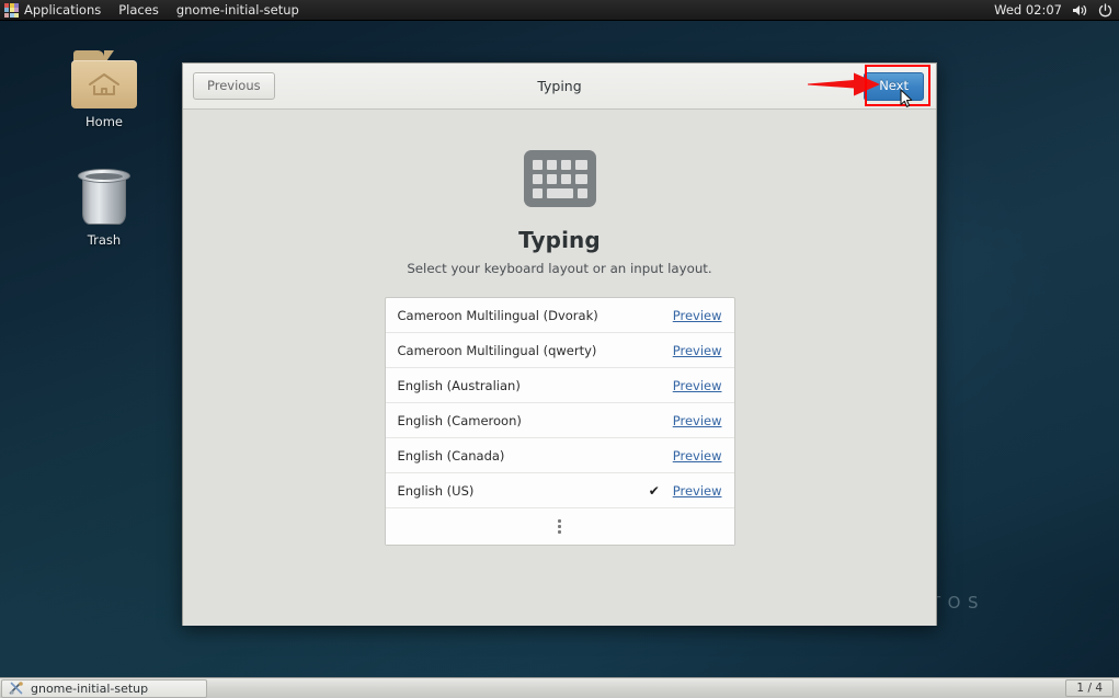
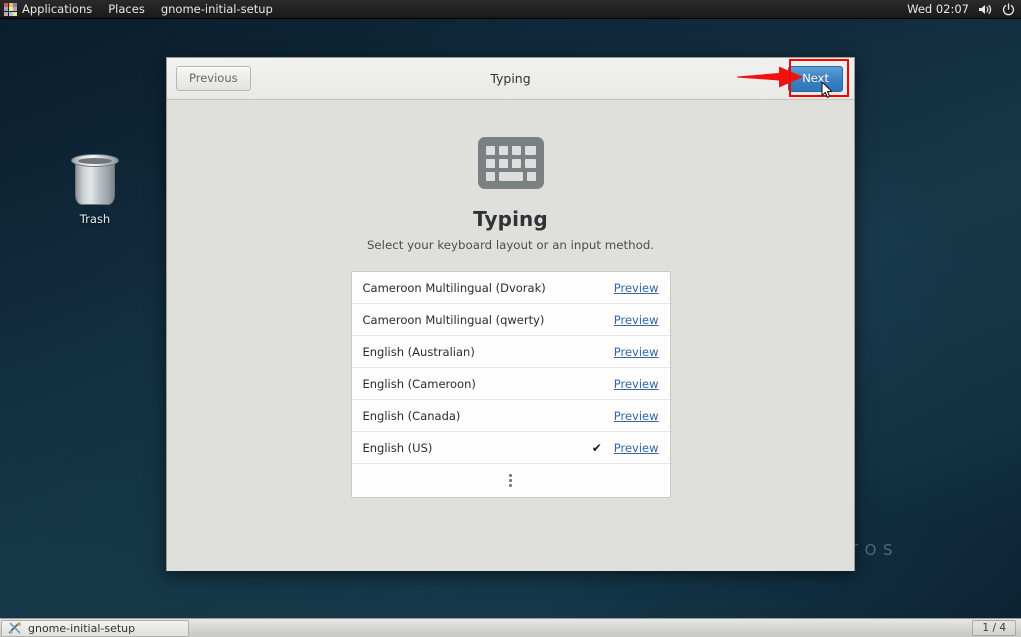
  Applications
  Places
  gnome-initial-setup
  Wed 02:07
- Home
  Trash
  Previous
  Typing
  Next
  Typing
- Select your keyboard layout or an input layout.
+ Select your keyboard layout or an input method.
  Cameroon Multilingual (Dvorak)
  Preview
  Cameroon Multilingual (qwerty)
  Preview
  English (Australian)
  Preview
  English (Cameroon)
  Preview
  English (Canada)
  Preview
  English (US)
  ✔
  Preview
  gnome-initial-setup
  1 / 4
